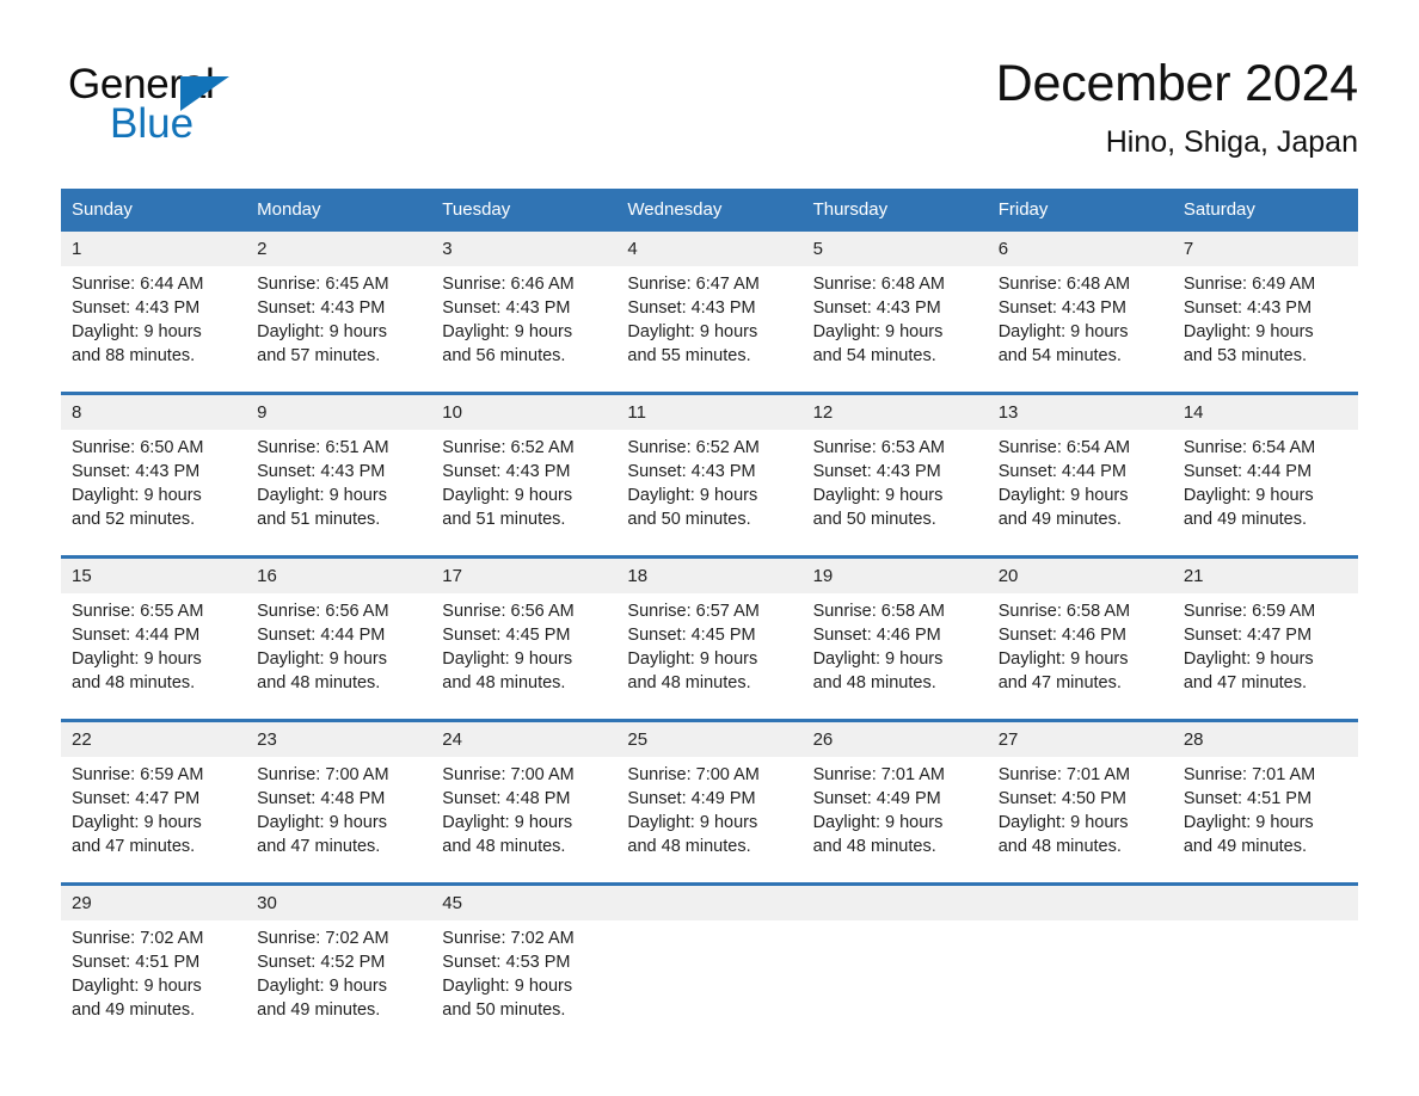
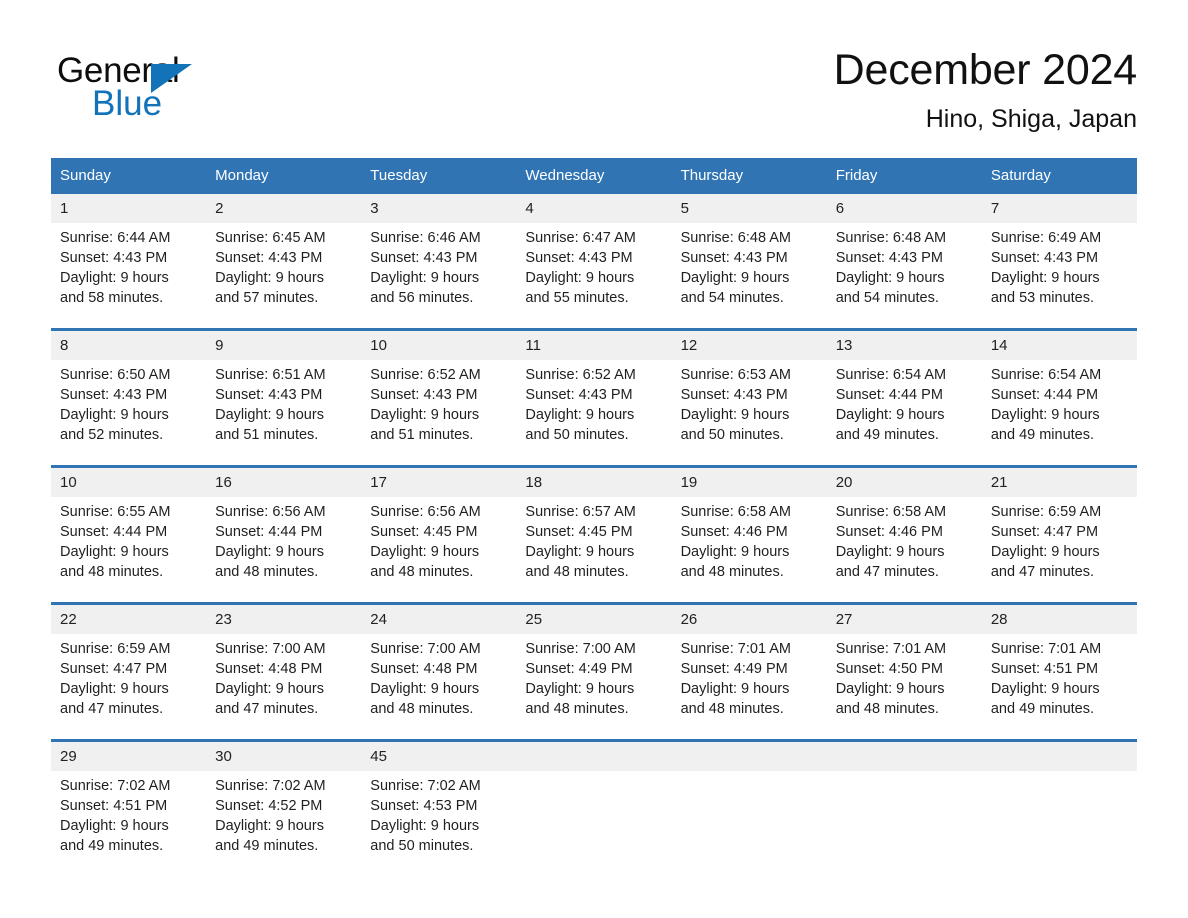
  General
  Blue
  December 2024
  Hino, Shiga, Japan
  Sunday	Monday	Tuesday	Wednesday	Thursday	Friday	Saturday
  1	2	3	4	5	6	7
- Sunrise: 6:44 AMSunset: 4:43 PMDaylight: 9 hoursand 88 minutes.	Sunrise: 6:45 AMSunset: 4:43 PMDaylight: 9 hoursand 57 minutes.	Sunrise: 6:46 AMSunset: 4:43 PMDaylight: 9 hoursand 56 minutes.	Sunrise: 6:47 AMSunset: 4:43 PMDaylight: 9 hoursand 55 minutes.	Sunrise: 6:48 AMSunset: 4:43 PMDaylight: 9 hoursand 54 minutes.	Sunrise: 6:48 AMSunset: 4:43 PMDaylight: 9 hoursand 54 minutes.	Sunrise: 6:49 AMSunset: 4:43 PMDaylight: 9 hoursand 53 minutes.
+ Sunrise: 6:44 AMSunset: 4:43 PMDaylight: 9 hoursand 58 minutes.	Sunrise: 6:45 AMSunset: 4:43 PMDaylight: 9 hoursand 57 minutes.	Sunrise: 6:46 AMSunset: 4:43 PMDaylight: 9 hoursand 56 minutes.	Sunrise: 6:47 AMSunset: 4:43 PMDaylight: 9 hoursand 55 minutes.	Sunrise: 6:48 AMSunset: 4:43 PMDaylight: 9 hoursand 54 minutes.	Sunrise: 6:48 AMSunset: 4:43 PMDaylight: 9 hoursand 54 minutes.	Sunrise: 6:49 AMSunset: 4:43 PMDaylight: 9 hoursand 53 minutes.
  8	9	10	11	12	13	14
  Sunrise: 6:50 AMSunset: 4:43 PMDaylight: 9 hoursand 52 minutes.	Sunrise: 6:51 AMSunset: 4:43 PMDaylight: 9 hoursand 51 minutes.	Sunrise: 6:52 AMSunset: 4:43 PMDaylight: 9 hoursand 51 minutes.	Sunrise: 6:52 AMSunset: 4:43 PMDaylight: 9 hoursand 50 minutes.	Sunrise: 6:53 AMSunset: 4:43 PMDaylight: 9 hoursand 50 minutes.	Sunrise: 6:54 AMSunset: 4:44 PMDaylight: 9 hoursand 49 minutes.	Sunrise: 6:54 AMSunset: 4:44 PMDaylight: 9 hoursand 49 minutes.
- 15	16	17	18	19	20	21
+ 10	16	17	18	19	20	21
  Sunrise: 6:55 AMSunset: 4:44 PMDaylight: 9 hoursand 48 minutes.	Sunrise: 6:56 AMSunset: 4:44 PMDaylight: 9 hoursand 48 minutes.	Sunrise: 6:56 AMSunset: 4:45 PMDaylight: 9 hoursand 48 minutes.	Sunrise: 6:57 AMSunset: 4:45 PMDaylight: 9 hoursand 48 minutes.	Sunrise: 6:58 AMSunset: 4:46 PMDaylight: 9 hoursand 48 minutes.	Sunrise: 6:58 AMSunset: 4:46 PMDaylight: 9 hoursand 47 minutes.	Sunrise: 6:59 AMSunset: 4:47 PMDaylight: 9 hoursand 47 minutes.
  22	23	24	25	26	27	28
  Sunrise: 6:59 AMSunset: 4:47 PMDaylight: 9 hoursand 47 minutes.	Sunrise: 7:00 AMSunset: 4:48 PMDaylight: 9 hoursand 47 minutes.	Sunrise: 7:00 AMSunset: 4:48 PMDaylight: 9 hoursand 48 minutes.	Sunrise: 7:00 AMSunset: 4:49 PMDaylight: 9 hoursand 48 minutes.	Sunrise: 7:01 AMSunset: 4:49 PMDaylight: 9 hoursand 48 minutes.	Sunrise: 7:01 AMSunset: 4:50 PMDaylight: 9 hoursand 48 minutes.	Sunrise: 7:01 AMSunset: 4:51 PMDaylight: 9 hoursand 49 minutes.
  29	30	45
  Sunrise: 7:02 AMSunset: 4:51 PMDaylight: 9 hoursand 49 minutes.	Sunrise: 7:02 AMSunset: 4:52 PMDaylight: 9 hoursand 49 minutes.	Sunrise: 7:02 AMSunset: 4:53 PMDaylight: 9 hoursand 50 minutes.
